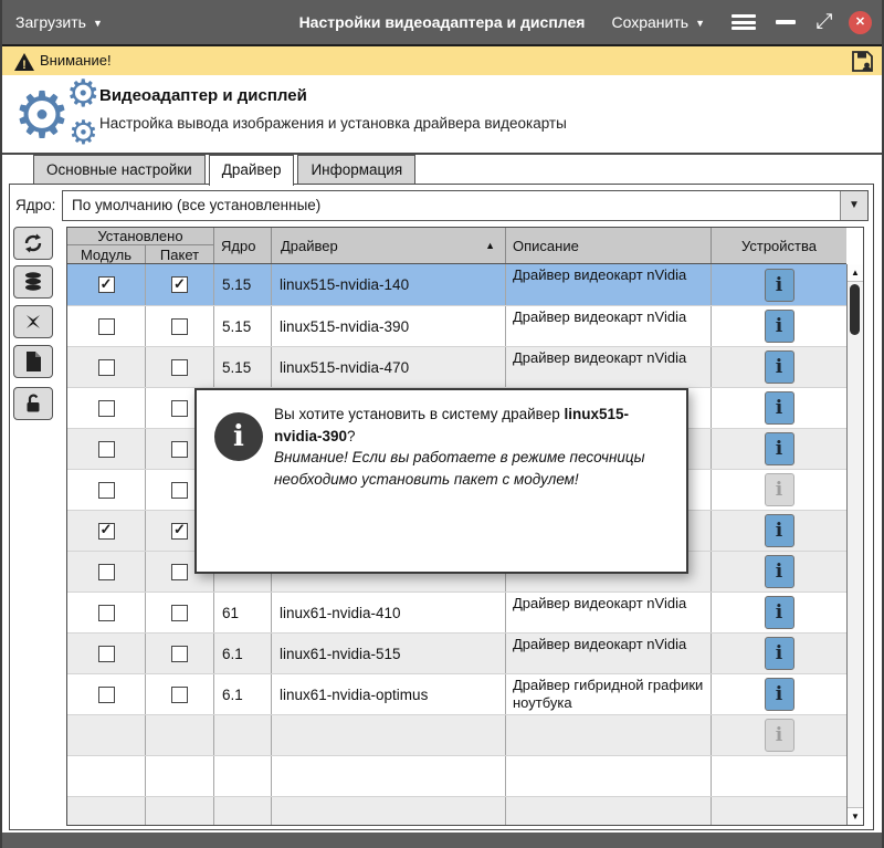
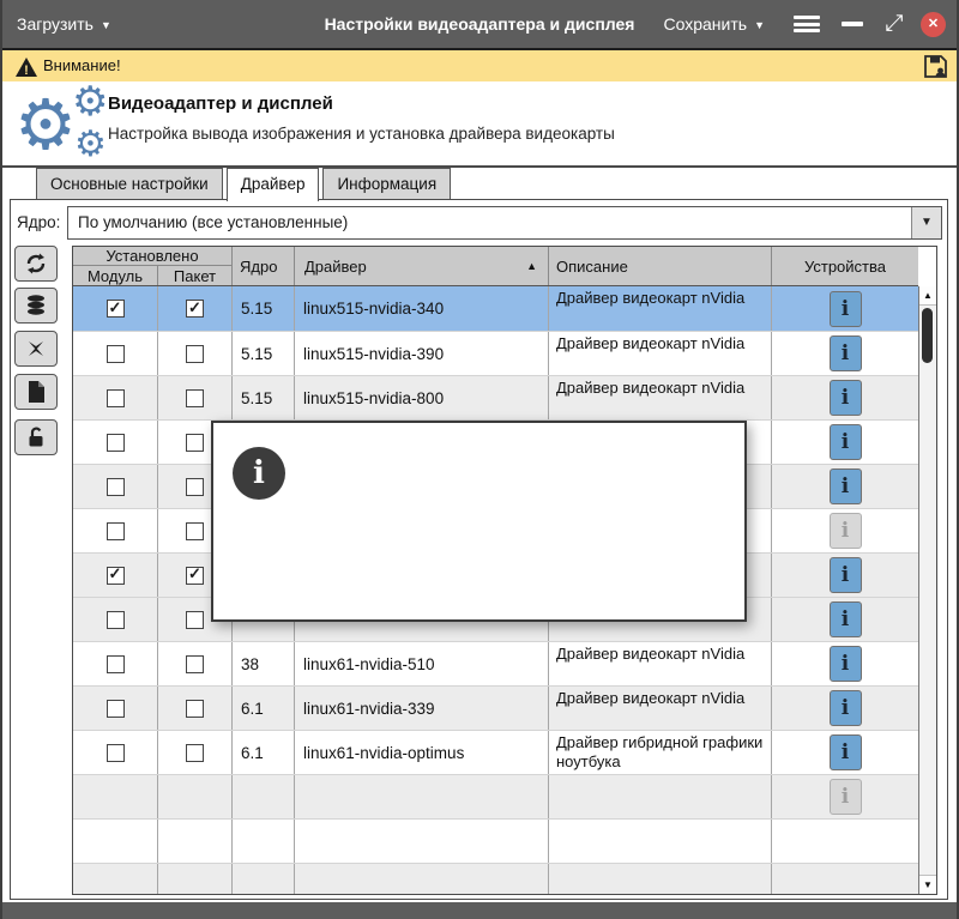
  Загрузить
  Настройки видеоадаптера и дисплея
  Сохранить
  ⤢
  ✕
  !
  Внимание!
  ⚙
  ⚙
  ⚙
  Видеоадаптер и дисплей
  Настройка вывода изображения и установка драйвера видеокарты
  Основные настройки
  Драйвер
  Информация
  Ядро:
  По умолчанию (все установленные)
  Установлено
  Модуль
  Пакет
  Ядро
  Драйвер
  Описание
  Устройства
  5.15
- linux515-nvidia-140
+ linux515-nvidia-340
  Драйвер видеокарт nVidia
  5.15
  linux515-nvidia-390
  Драйвер видеокарт nVidia
  5.15
- linux515-nvidia-470
+ linux515-nvidia-800
  Драйвер видеокарт nVidia
- 61
+ 38
- linux61-nvidia-410
+ linux61-nvidia-510
  Драйвер видеокарт nVidia
  6.1
- linux61-nvidia-515
+ linux61-nvidia-339
  Драйвер видеокарт nVidia
  6.1
  linux61-nvidia-optimus
  Драйвер гибридной графики ноутбука
  ▲
  ▼
- Вы хотите установить в систему драйвер linux515-nvidia-390?
- Внимание! Если вы работаете в режиме песочницы необходимо установить пакет с модулем!
